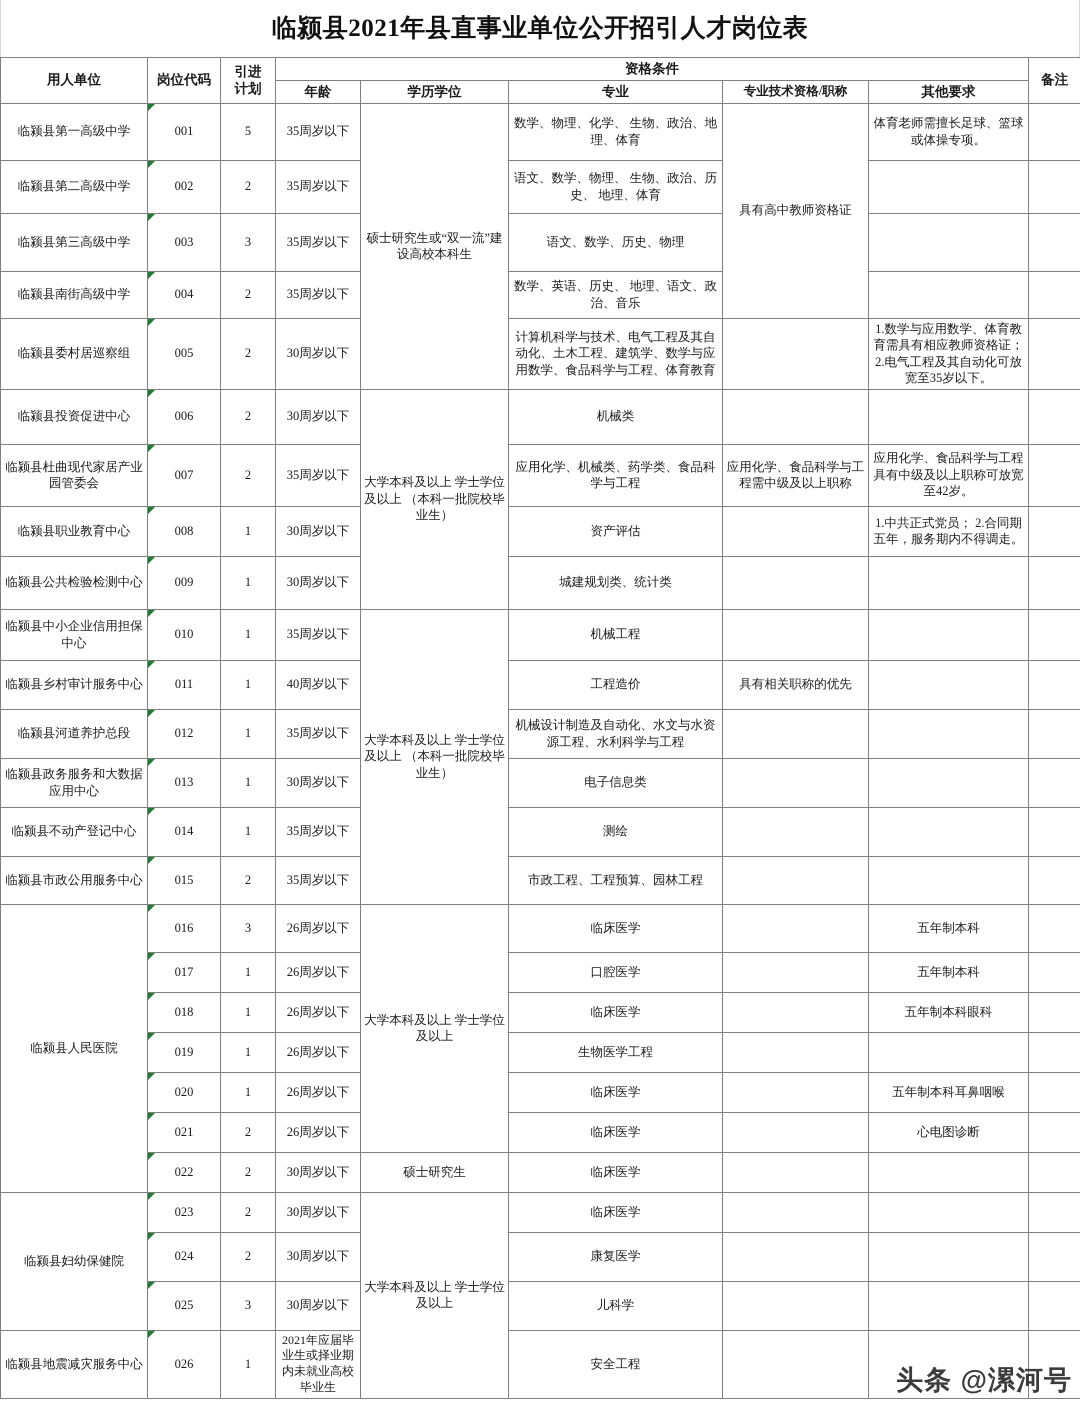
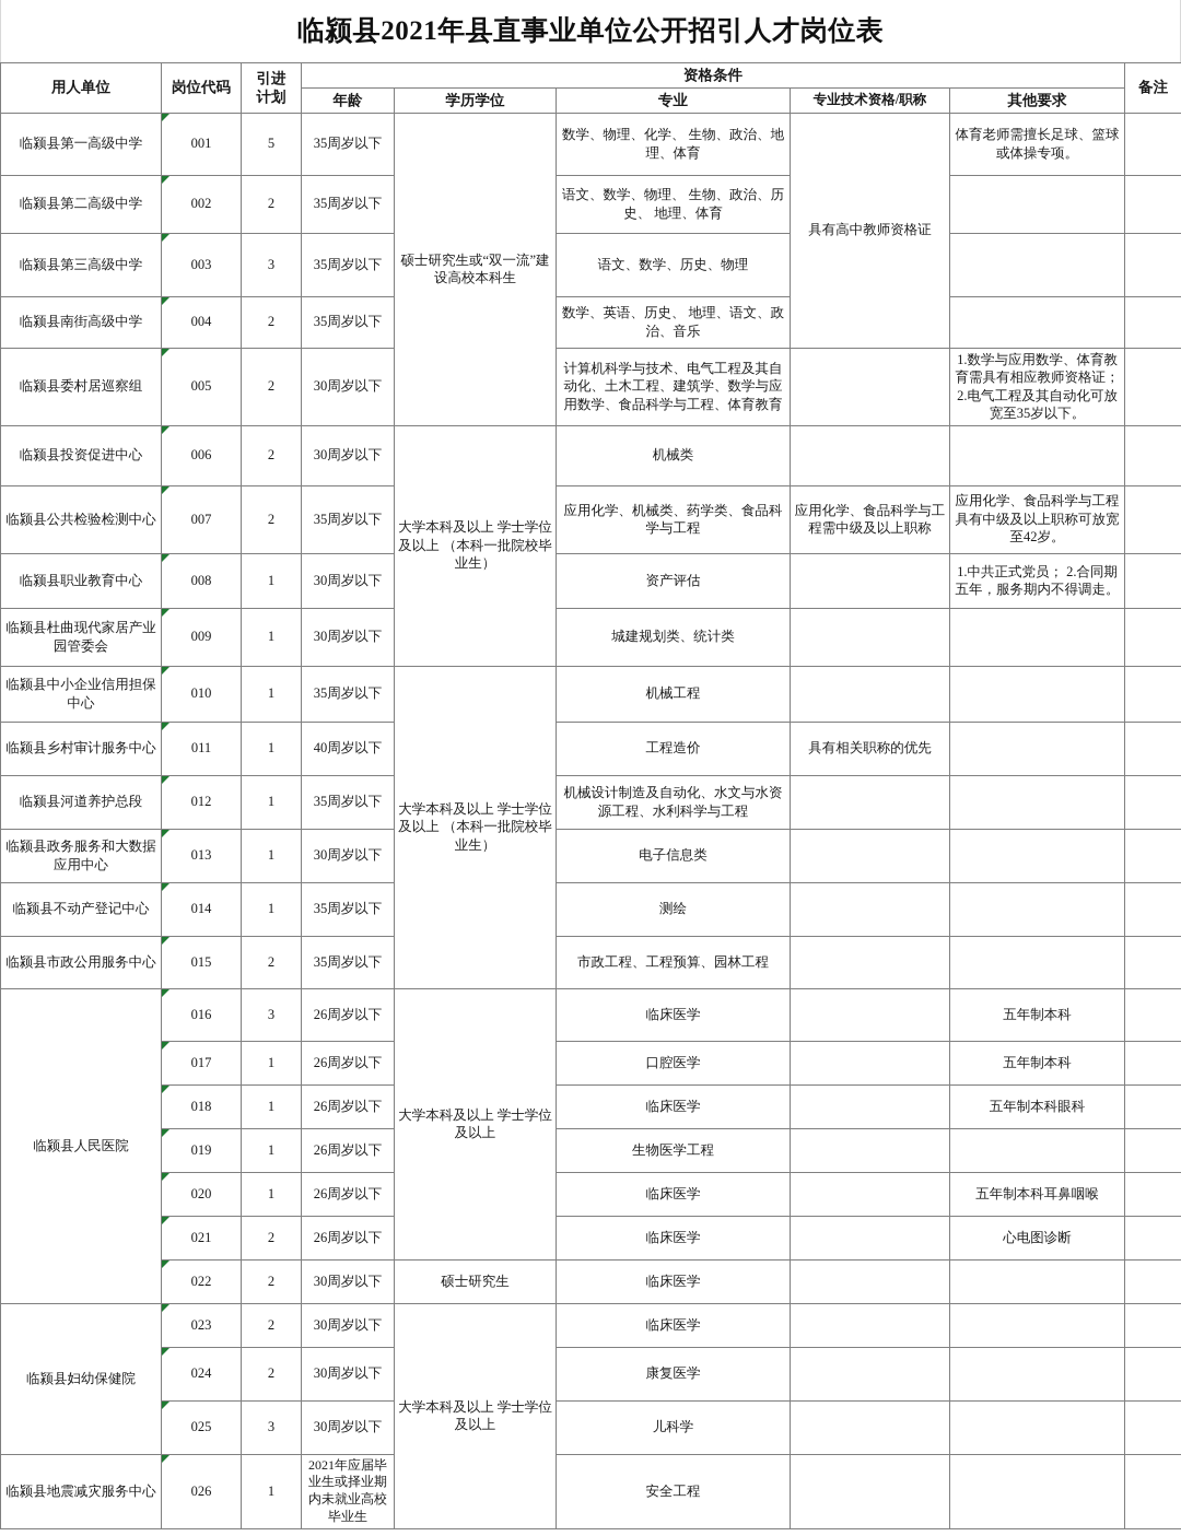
  临颍县2021年县直事业单位公开招引人才岗位表
  用人单位	岗位代码	引进 计划	资格条件	备注
  年龄	学历学位	专业	专业技术资格/职称	其他要求
  临颍县第一高级中学	001	5	35周岁以下	硕士研究生或“双一流”建设高校本科生	数学、物理、化学、 生物、政治、地理、体育	具有高中教师资格证	体育老师需擅长足球、篮球或体操专项。
  临颍县第二高级中学	002	2	35周岁以下	语文、数学、物理、 生物、政治、历史、 地理、体育
  临颍县第三高级中学	003	3	35周岁以下	语文、数学、历史、物理
  临颍县南街高级中学	004	2	35周岁以下	数学、英语、历史、 地理、语文、政治、音乐
  临颍县委村居巡察组	005	2	30周岁以下	计算机科学与技术、电气工程及其自动化、土木工程、建筑学、数学与应用数学、食品科学与工程、体育教育		1.数学与应用数学、体育教育需具有相应教师资格证； 2.电气工程及其自动化可放宽至35岁以下。
  临颍县投资促进中心	006	2	30周岁以下	大学本科及以上 学士学位及以上 （本科一批院校毕业生）	机械类
- 临颍县杜曲现代家居产业园管委会	007	2	35周岁以下	应用化学、机械类、药学类、食品科学与工程	应用化学、食品科学与工程需中级及以上职称	应用化学、食品科学与工程具有中级及以上职称可放宽至42岁。
+ 临颍县公共检验检测中心	007	2	35周岁以下	应用化学、机械类、药学类、食品科学与工程	应用化学、食品科学与工程需中级及以上职称	应用化学、食品科学与工程具有中级及以上职称可放宽至42岁。
  临颍县职业教育中心	008	1	30周岁以下	资产评估		1.中共正式党员； 2.合同期五年，服务期内不得调走。
- 临颍县公共检验检测中心	009	1	30周岁以下	城建规划类、统计类
+ 临颍县杜曲现代家居产业园管委会	009	1	30周岁以下	城建规划类、统计类
  临颍县中小企业信用担保中心	010	1	35周岁以下	大学本科及以上 学士学位及以上 （本科一批院校毕业生）	机械工程
  临颍县乡村审计服务中心	011	1	40周岁以下	工程造价	具有相关职称的优先
  临颍县河道养护总段	012	1	35周岁以下	机械设计制造及自动化、水文与水资源工程、水利科学与工程
  临颍县政务服务和大数据应用中心	013	1	30周岁以下	电子信息类
  临颍县不动产登记中心	014	1	35周岁以下	测绘
  临颍县市政公用服务中心	015	2	35周岁以下	市政工程、工程预算、园林工程
  临颍县人民医院	016	3	26周岁以下	大学本科及以上 学士学位及以上	临床医学		五年制本科
  017	1	26周岁以下	口腔医学		五年制本科
  018	1	26周岁以下	临床医学		五年制本科眼科
  019	1	26周岁以下	生物医学工程
  020	1	26周岁以下	临床医学		五年制本科耳鼻咽喉
  021	2	26周岁以下	临床医学		心电图诊断
  022	2	30周岁以下	硕士研究生	临床医学
  临颍县妇幼保健院	023	2	30周岁以下	大学本科及以上 学士学位及以上	临床医学
  024	2	30周岁以下	康复医学
  025	3	30周岁以下	儿科学
  临颍县地震减灾服务中心	026	1	2021年应届毕业生或择业期内未就业高校毕业生	安全工程
- 头条 @漯河号
